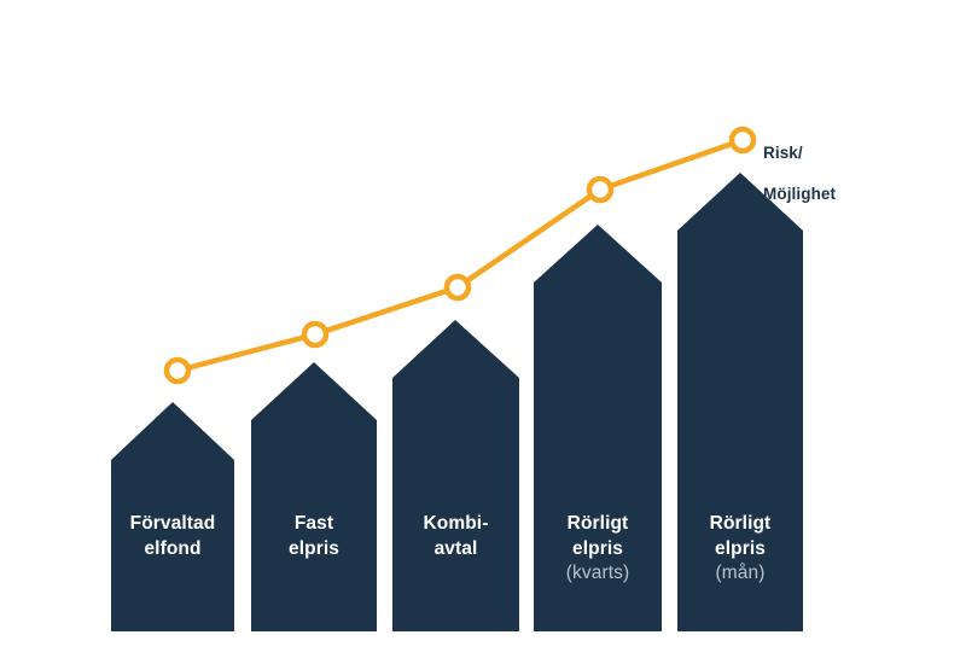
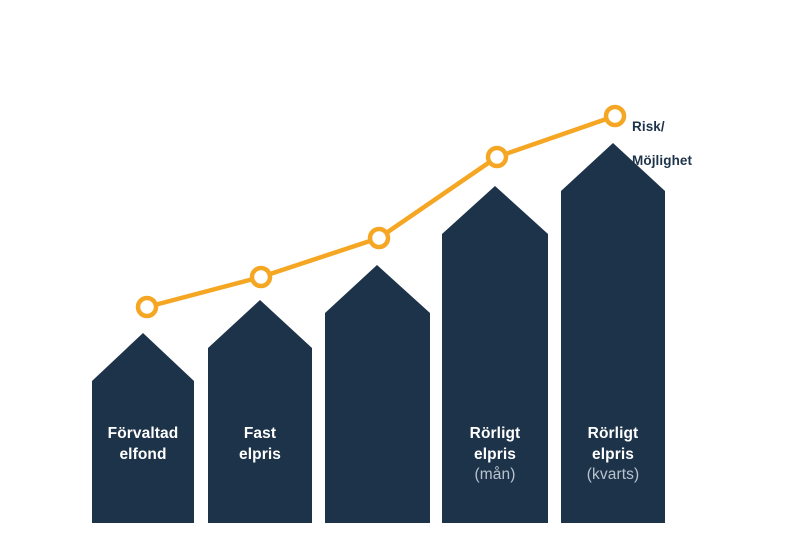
  Risk/
  Möjlighet
  Förvaltad
  elfond
  Fast
  elpris
- Kombi-
- avtal
  Rörligt
  elpris
- (kvarts)
+ (mån)
  Rörligt
  elpris
- (mån)
+ (kvarts)
